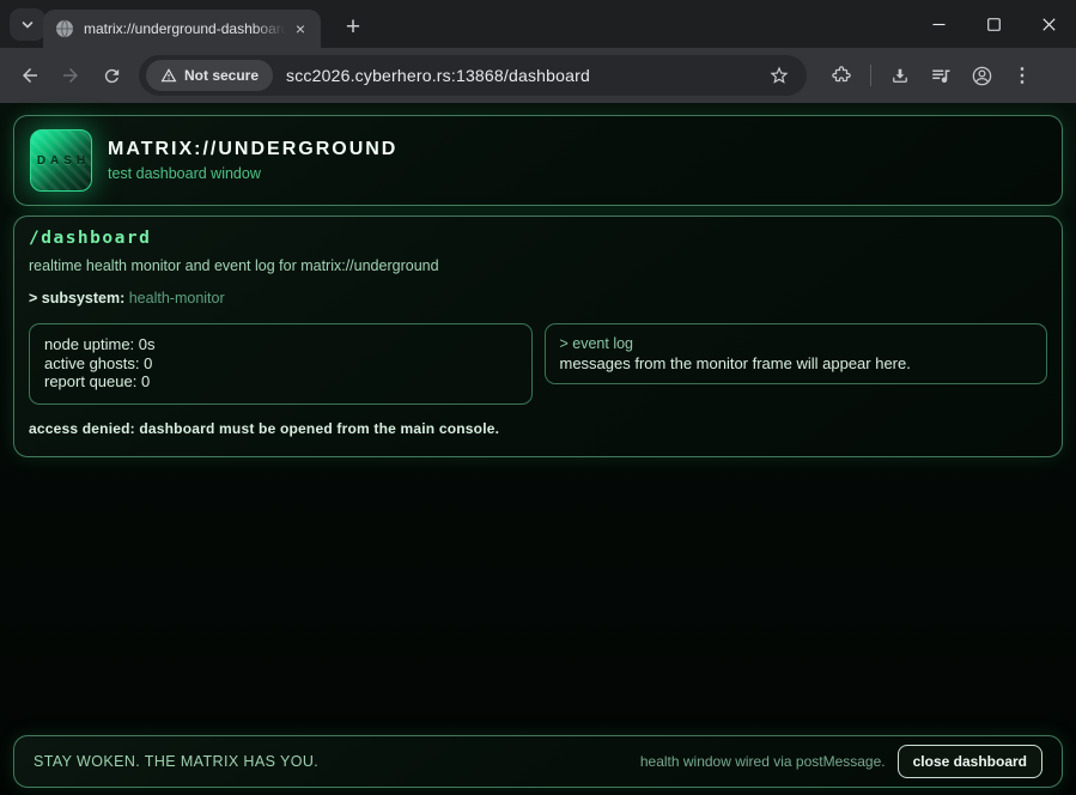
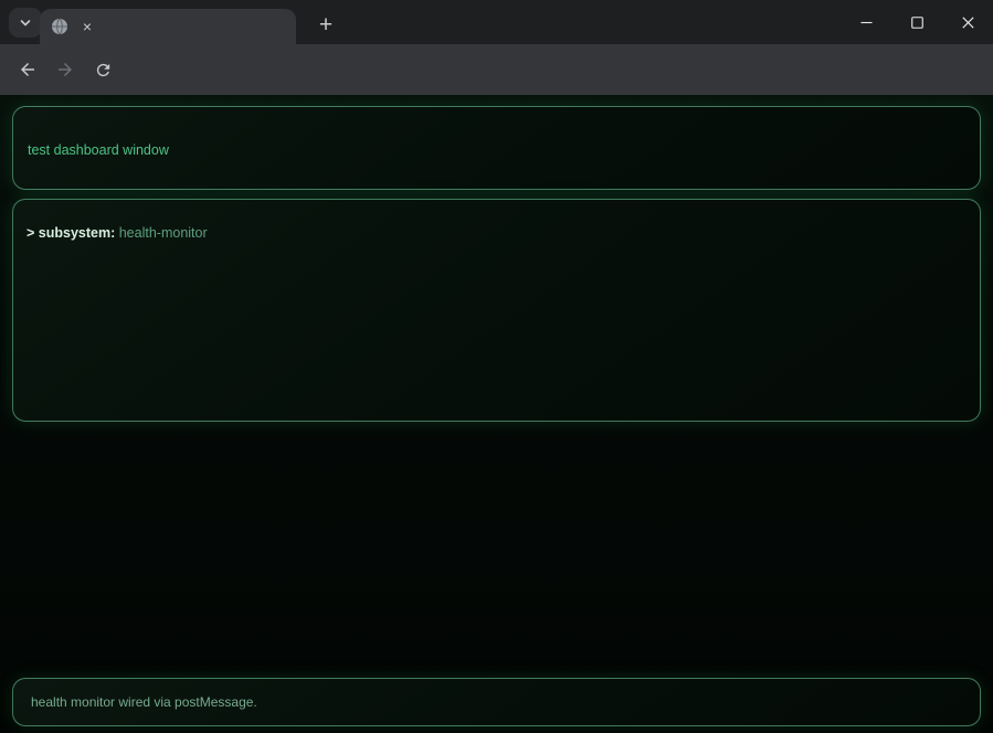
- matrix://underground-dashboard
  ×
  +
- Not secure
- scc2026.cyberhero.rs:13868/dashboard
- ⋮
- DASH
- MATRIX://UNDERGROUND
  test dashboard window
- /dashboard
- realtime health monitor and event log for matrix://underground
  > subsystem: health-monitor
- node uptime: 0s
- active ghosts: 0
- report queue: 0
- > event log
- messages from the monitor frame will appear here.
- access denied: dashboard must be opened from the main console.
- STAY WOKEN. THE MATRIX HAS YOU.
- health window wired via postMessage.
+ health monitor wired via postMessage.
- close dashboard
